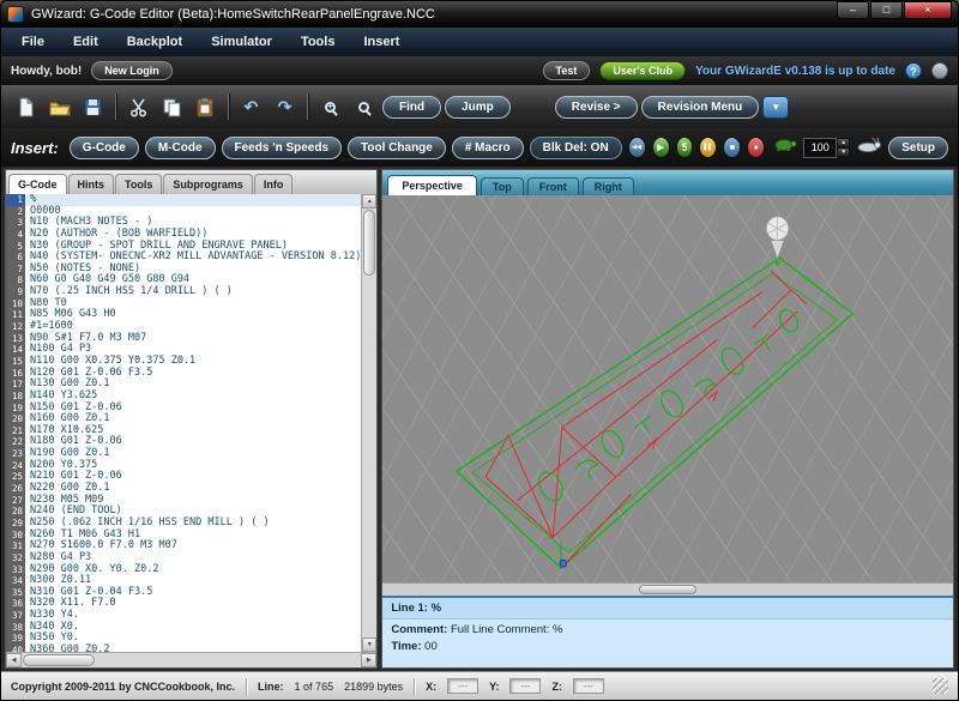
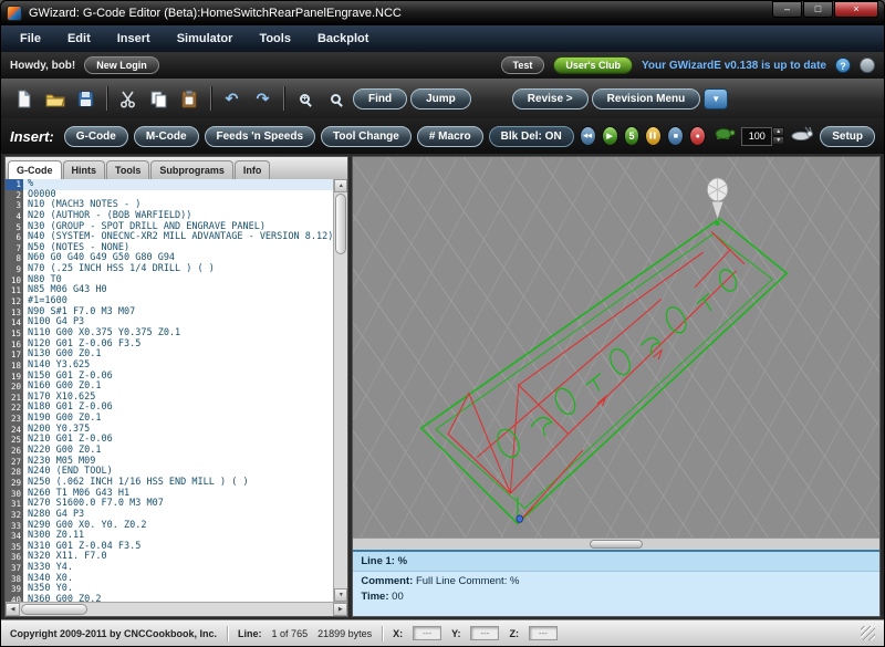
  GWizard: G-Code Editor (Beta):HomeSwitchRearPanelEngrave.NCC
  –
  □
  ×
  File
  Edit
- Backplot
+ Insert
  Simulator
  Tools
- Insert
+ Backplot
  Howdy, bob!
  New Login
  Test
  User's Club
  Your GWizardE v0.138 is up to date
  ?
  ↶
  ↷
  +
  Find
  Jump
  Revise >
  Revision Menu
  ▼
  Insert:
  G-Code
  M-Code
  Feeds 'n Speeds
  Tool Change
  # Macro
  Blk Del: ON
  5
  100
  Setup
  G-Code
  Hints
  Tools
  Subprograms
  Info
  1
  %
  2
  O0000
  3
  N10 (MACH3 NOTES - )
  4
  N20 (AUTHOR - (BOB WARFIELD))
  5
  N30 (GROUP - SPOT DRILL AND ENGRAVE PANEL)
  6
  N40 (SYSTEM- ONECNC-XR2 MILL ADVANTAGE - VERSION 8.12)
  7
  N50 (NOTES - NONE)
  8
  N60 G0 G40 G49 G50 G80 G94
  9
  N70 (.25 INCH HSS 1/4 DRILL ) ( )
  10
  N80 T0
  11
  N85 M06 G43 H0
  12
  #1=1600
  13
  N90 S#1 F7.0 M3 M07
  14
  N100 G4 P3
  15
  N110 G00 X0.375 Y0.375 Z0.1
  16
  N120 G01 Z-0.06 F3.5
  17
  N130 G00 Z0.1
  18
  N140 Y3.625
  19
  N150 G01 Z-0.06
  20
  N160 G00 Z0.1
  21
  N170 X10.625
  22
  N180 G01 Z-0.06
  23
  N190 G00 Z0.1
  24
  N200 Y0.375
  25
  N210 G01 Z-0.06
  26
  N220 G00 Z0.1
  27
  N230 M05 M09
  28
  N240 (END TOOL)
  29
  N250 (.062 INCH 1/16 HSS END MILL ) ( )
  30
  N260 T1 M06 G43 H1
  31
  N270 S1600.0 F7.0 M3 M07
  32
  N280 G4 P3
  33
  N290 G00 X0. Y0. Z0.2
  34
  N300 Z0.11
  35
  N310 G01 Z-0.04 F3.5
  36
  N320 X11. F7.0
  37
  N330 Y4.
  38
  N340 X0.
  39
  N350 Y0.
  40
  N360 G00 Z0.2
- Perspective
- Top
- Front
- Right
  Line 1: %
  Comment: Full Line Comment: %
  Time: 00
  Copyright 2009-2011 by CNCCookbook, Inc.
  Line:
  1 of 765
  21899 bytes
  X:
  ---
  Y:
  ---
  Z:
  ---
